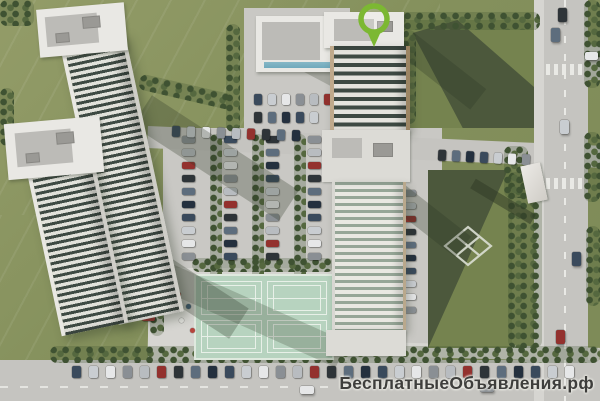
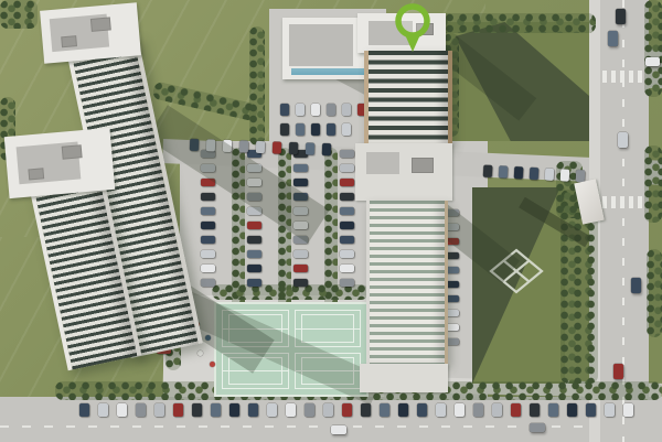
- БесплатныеОбъявления.рф
